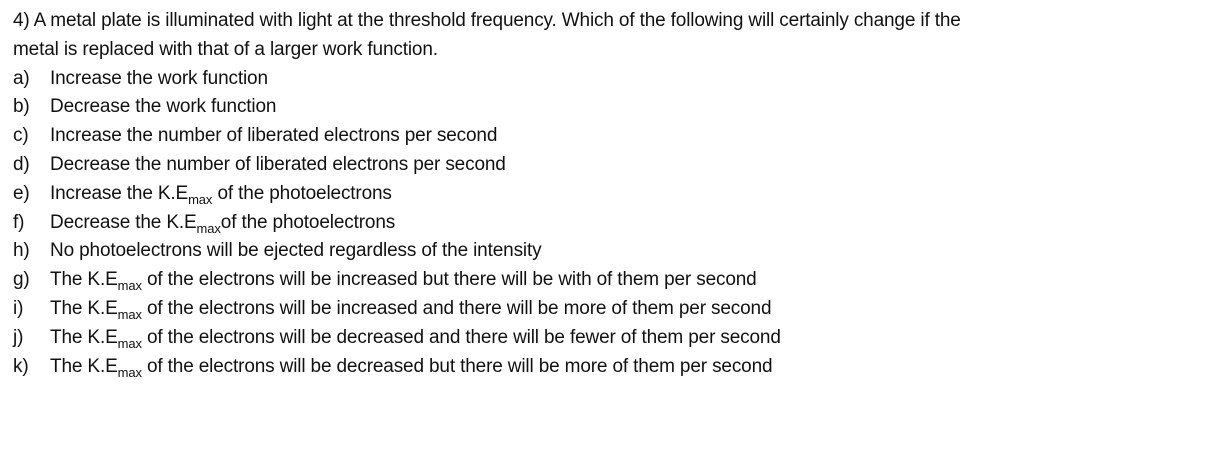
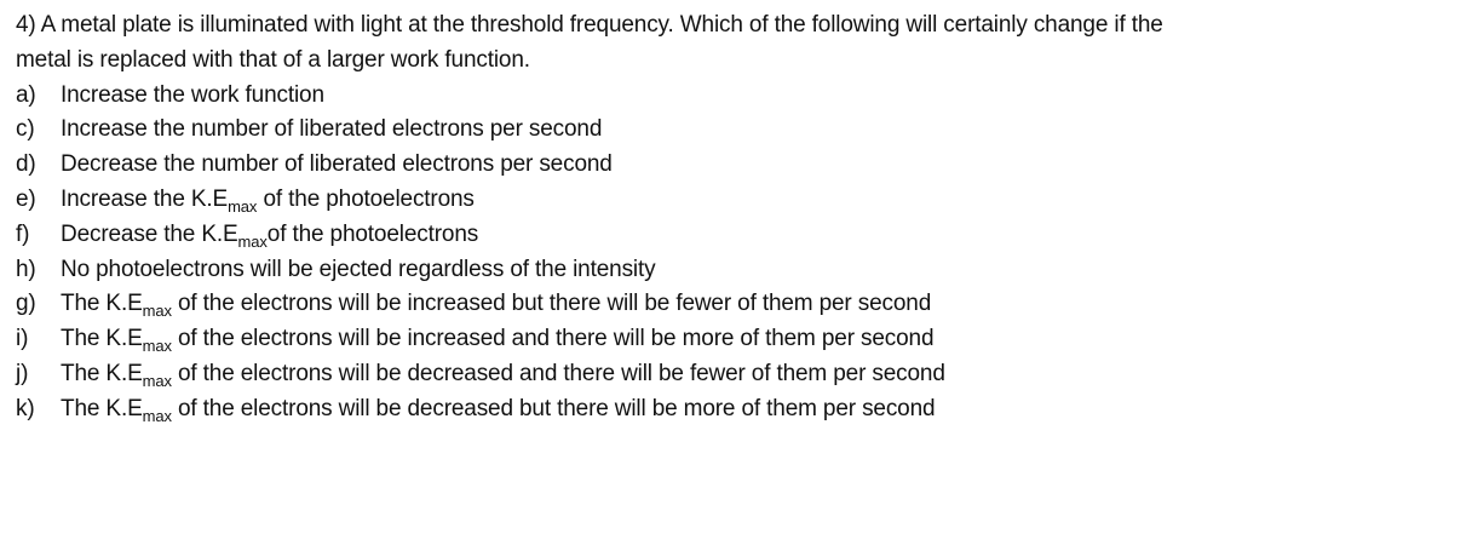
  4) A metal plate is illuminated with light at the threshold frequency. Which of the following will certainly change if the
  metal is replaced with that of a larger work function.
  a)
  Increase the work function
- b)
- Decrease the work function
  c)
  Increase the number of liberated electrons per second
  d)
  Decrease the number of liberated electrons per second
  e)
  Increase the K.Emax of the photoelectrons
  f)
  Decrease the K.Emaxof the photoelectrons
  h)
  No photoelectrons will be ejected regardless of the intensity
  g)
- The K.Emax of the electrons will be increased but there will be with of them per second
+ The K.Emax of the electrons will be increased but there will be fewer of them per second
  i)
  The K.Emax of the electrons will be increased and there will be more of them per second
  j)
  The K.Emax of the electrons will be decreased and there will be fewer of them per second
  k)
  The K.Emax of the electrons will be decreased but there will be more of them per second
